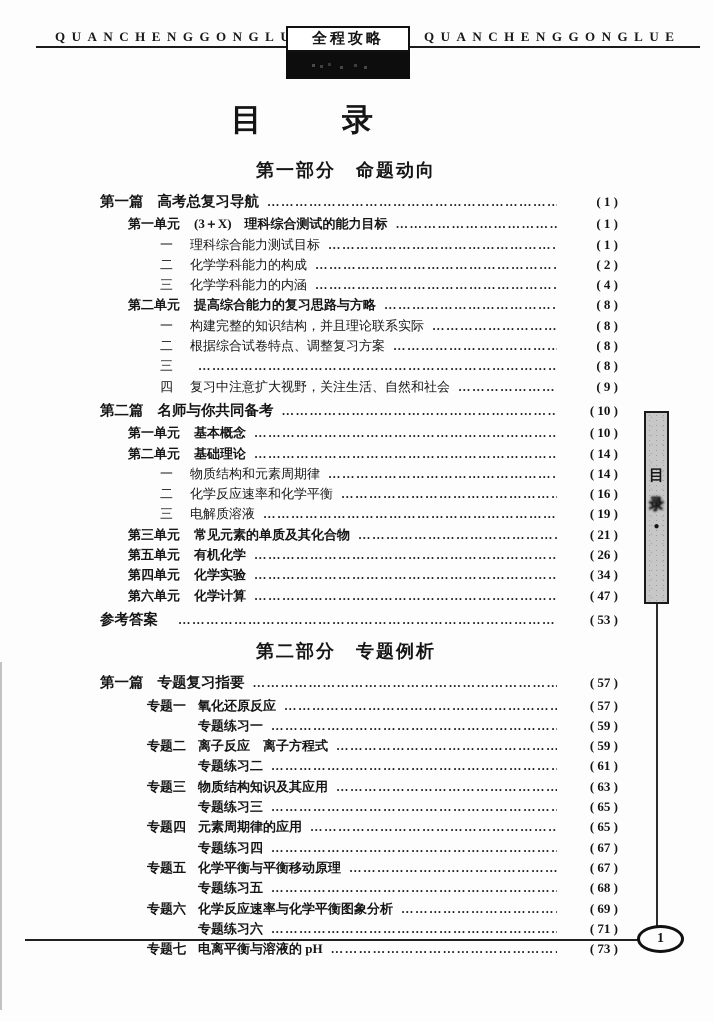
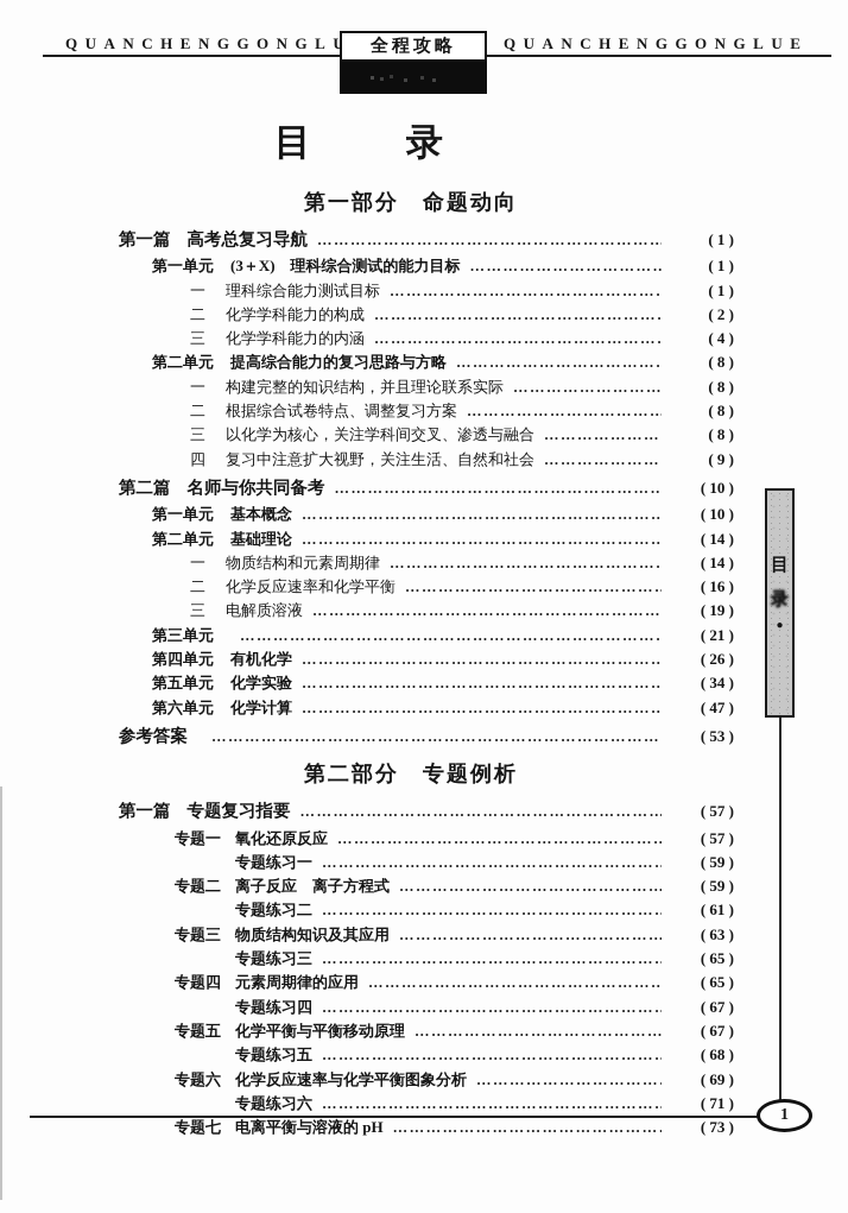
  QUANCHENGGONGL
  全程攻略
  QUANCHENGGONGLUE
  目 录
  第一部分 命题动向
  第一篇
  高考总复习导航
  ( 1 )
  第一单元
  (3＋X) 理科综合测试的能力目标
  ( 1 )
  一
  理科综合能力测试目标
  ( 1 )
  二
  化学学科能力的构成
  ( 2 )
  三
  化学学科能力的内涵
  ( 4 )
  第二单元
  提高综合能力的复习思路与方略
  ( 8 )
  一
  构建完整的知识结构，并且理论联系实际
  ( 8 )
  二
  根据综合试卷特点、调整复习方案
  ( 8 )
  三
+ 以化学为核心，关注学科间交叉、渗透与融合
  ( 8 )
  四
  复习中注意扩大视野，关注生活、自然和社会
  ( 9 )
  第二篇
  名师与你共同备考
  ( 10 )
  第一单元
  基本概念
  ( 10 )
  第二单元
  基础理论
  ( 14 )
  一
  物质结构和元素周期律
  ( 14 )
  二
  化学反应速率和化学平衡
  ( 16 )
  三
  电解质溶液
  ( 19 )
  第三单元
- 常见元素的单质及其化合物
  ( 21 )
- 第五单元
+ 第四单元
  有机化学
  ( 26 )
- 第四单元
+ 第五单元
  化学实验
  ( 34 )
  第六单元
  化学计算
  ( 47 )
  参考答案
  ( 53 )
  第二部分 专题例析
  第一篇
  专题复习指要
  ( 57 )
  专题一
  氧化还原反应
  ( 57 )
  专题练习一
  ( 59 )
  专题二
  离子反应 离子方程式
  ( 59 )
  专题练习二
  ( 61 )
  专题三
  物质结构知识及其应用
  ( 63 )
  专题练习三
  ( 65 )
  专题四
  元素周期律的应用
  ( 65 )
  专题练习四
  ( 67 )
  专题五
  化学平衡与平衡移动原理
  ( 67 )
  专题练习五
  ( 68 )
  专题六
  化学反应速率与化学平衡图象分析
  ( 69 )
  专题练习六
  ( 71 )
  专题七
  电离平衡与溶液的 pH
  ( 73 )
  目
  录
  ●
  1
